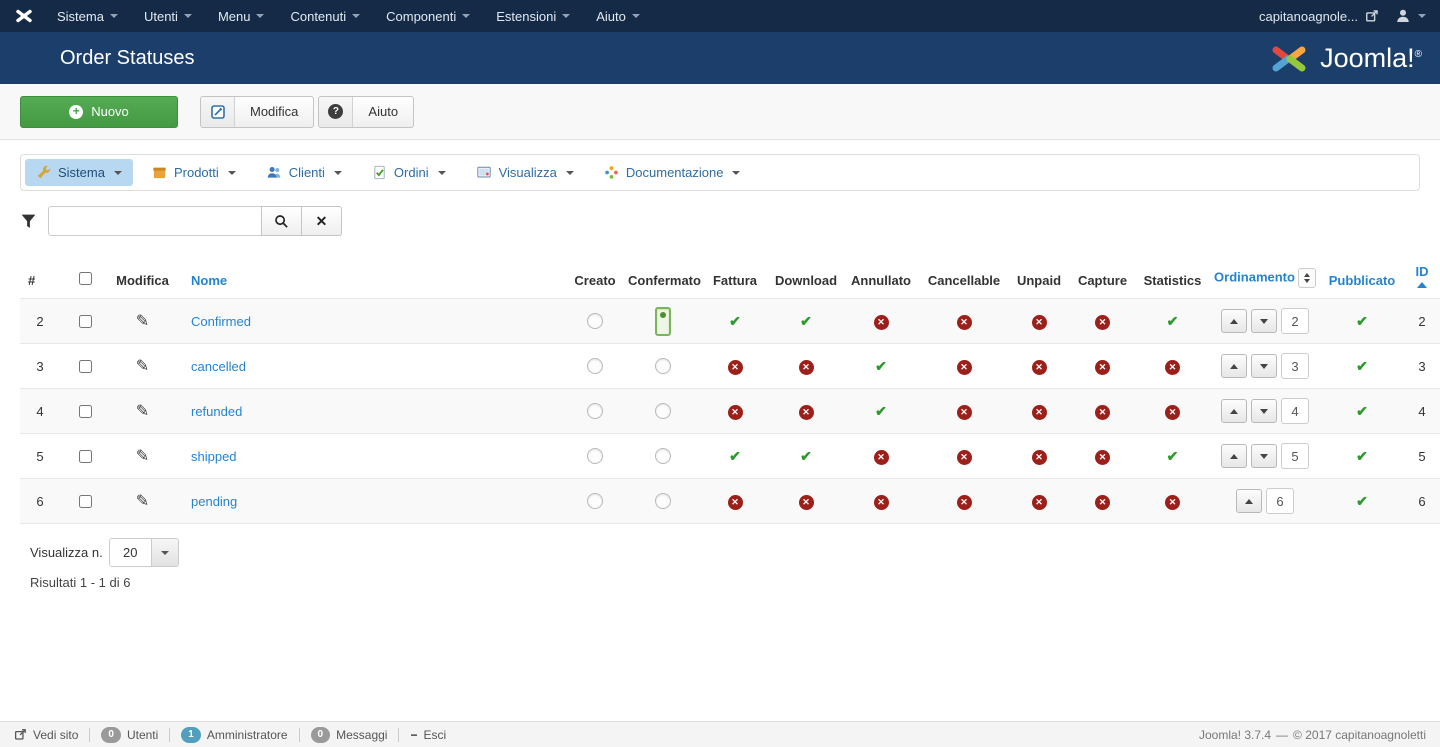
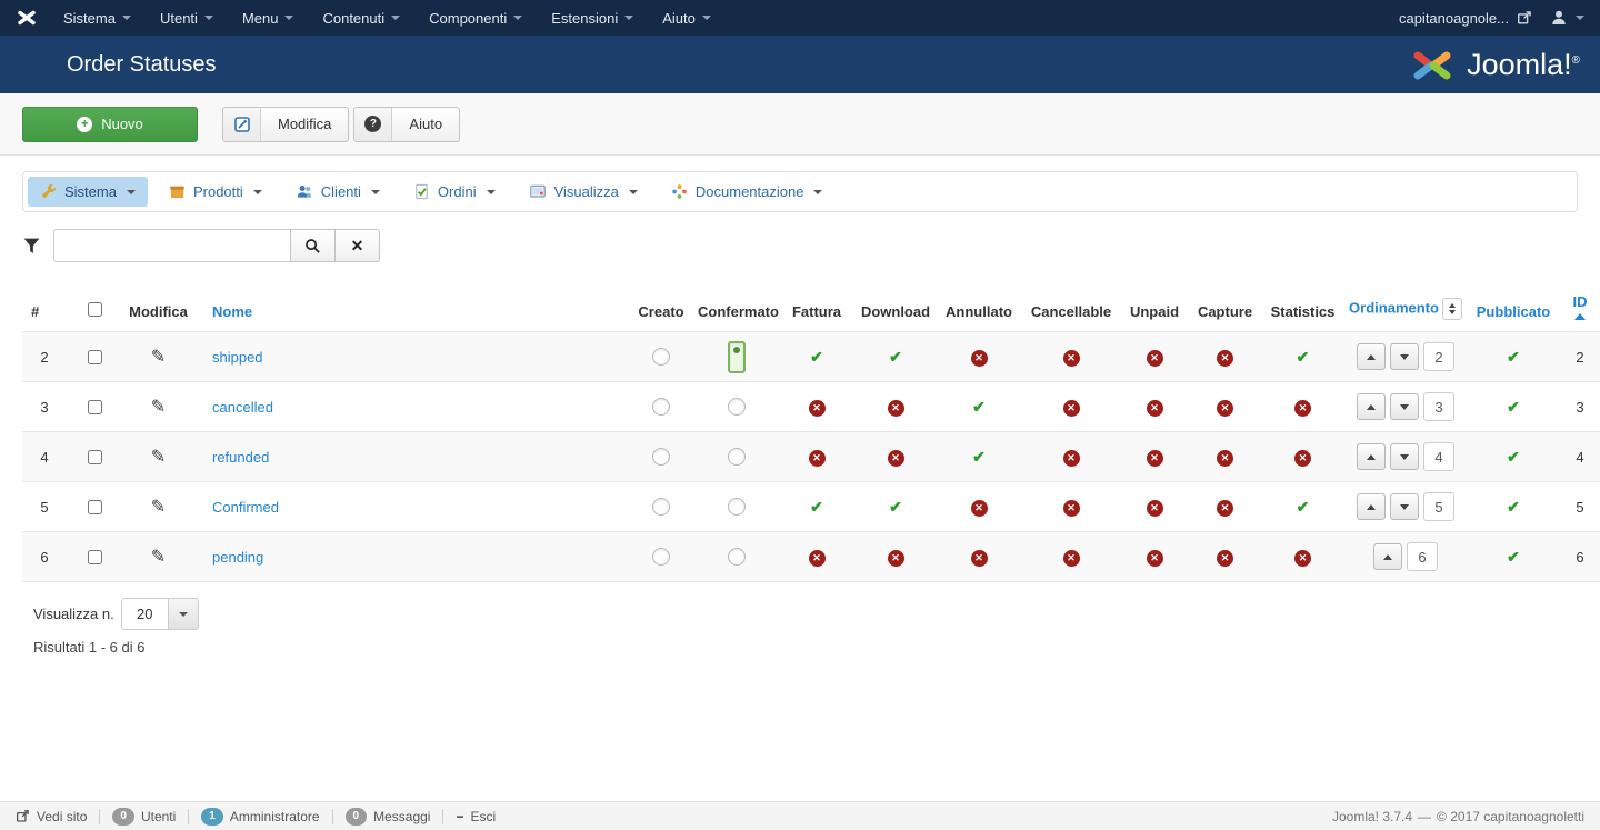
  Sistema
  Utenti
  Menu
  Contenuti
  Componenti
  Estensioni
  Aiuto
  capitanoagnole...
  Order Statuses
  Joomla!®
  +
  Nuovo
  Modifica
  ?
  Aiuto
  Sistema
  Prodotti
  Clienti
  Ordini
  Visualizza
  Documentazione
  ✕
  #		Modifica	Nome	Creato	Confermato	Fattura	Download	Annullato	Cancellable	Unpaid	Capture	Statistics	Ordinamento	Pubblicato	ID
- 2		✎	Confirmed			✔	✔	✕	✕	✕	✕	✔	2	✔	2
+ 2		✎	shipped			✔	✔	✕	✕	✕	✕	✔	2	✔	2
  3		✎	cancelled			✕	✕	✔	✕	✕	✕	✕	3	✔	3
  4		✎	refunded			✕	✕	✔	✕	✕	✕	✕	4	✔	4
- 5		✎	shipped			✔	✔	✕	✕	✕	✕	✔	5	✔	5
+ 5		✎	Confirmed			✔	✔	✕	✕	✕	✕	✔	5	✔	5
  6		✎	pending			✕	✕	✕	✕	✕	✕	✕	6	✔	6
  Visualizza n.
  20
- Risultati 1 - 1 di 6
+ Risultati 1 - 6 di 6
  Vedi sito
  0
  Utenti
  1
  Amministratore
  0
  Messaggi
  −
  Esci
  Joomla! 3.7.4
  —
  © 2017 capitanoagnoletti
